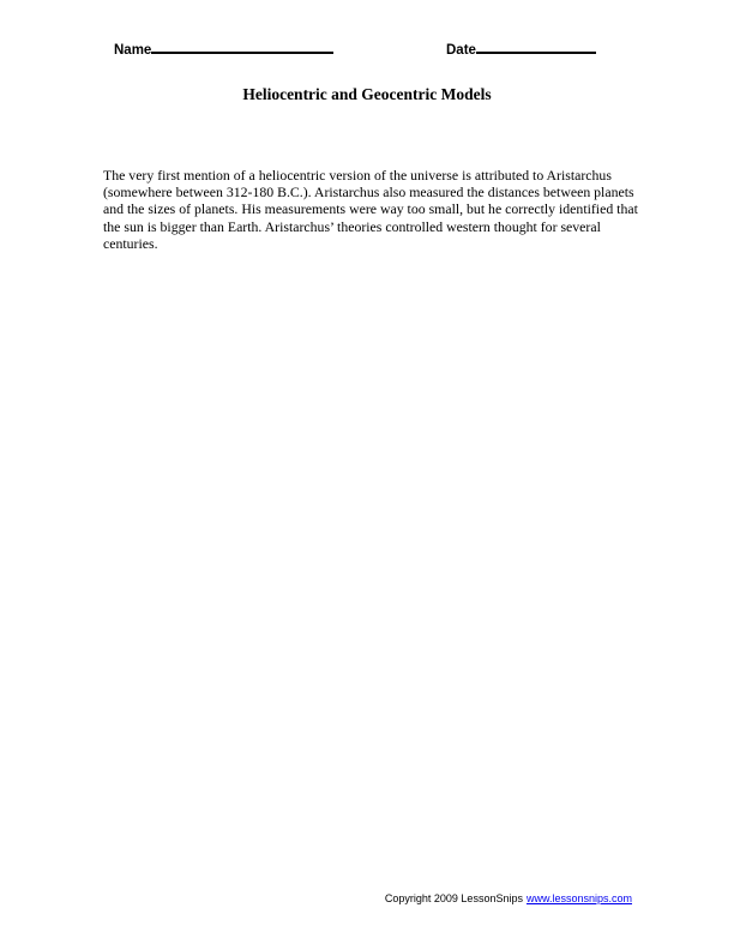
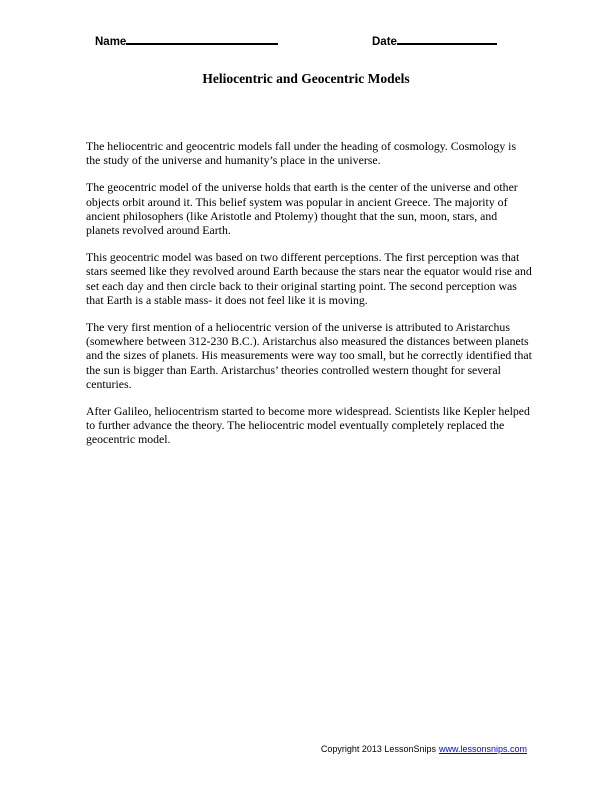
  Name
  Date
  Heliocentric and Geocentric Models
+ The heliocentric and geocentric models fall under the heading of cosmology. Cosmology is the study of the universe and humanity’s place in the universe.
+ The geocentric model of the universe holds that earth is the center of the universe and other objects orbit around it. This belief system was popular in ancient Greece. The majority of ancient philosophers (like Aristotle and Ptolemy) thought that the sun, moon, stars, and planets revolved around Earth.
+ This geocentric model was based on two different perceptions. The first perception was that stars seemed like they revolved around Earth because the stars near the equator would rise and set each day and then circle back to their original starting point. The second perception was that Earth is a stable mass- it does not feel like it is moving.
- The very first mention of a heliocentric version of the universe is attributed to Aristarchus (somewhere between 312-180 B.C.). Aristarchus also measured the distances between planets and the sizes of planets. His measurements were way too small, but he correctly identified that the sun is bigger than Earth. Aristarchus’ theories controlled western thought for several centuries.
+ The very first mention of a heliocentric version of the universe is attributed to Aristarchus (somewhere between 312-230 B.C.). Aristarchus also measured the distances between planets and the sizes of planets. His measurements were way too small, but he correctly identified that the sun is bigger than Earth. Aristarchus’ theories controlled western thought for several centuries.
+ After Galileo, heliocentrism started to become more widespread. Scientists like Kepler helped to further advance the theory. The heliocentric model eventually completely replaced the geocentric model.
- Copyright 2009 LessonSnips www.lessonsnips.com
+ Copyright 2013 LessonSnips www.lessonsnips.com
